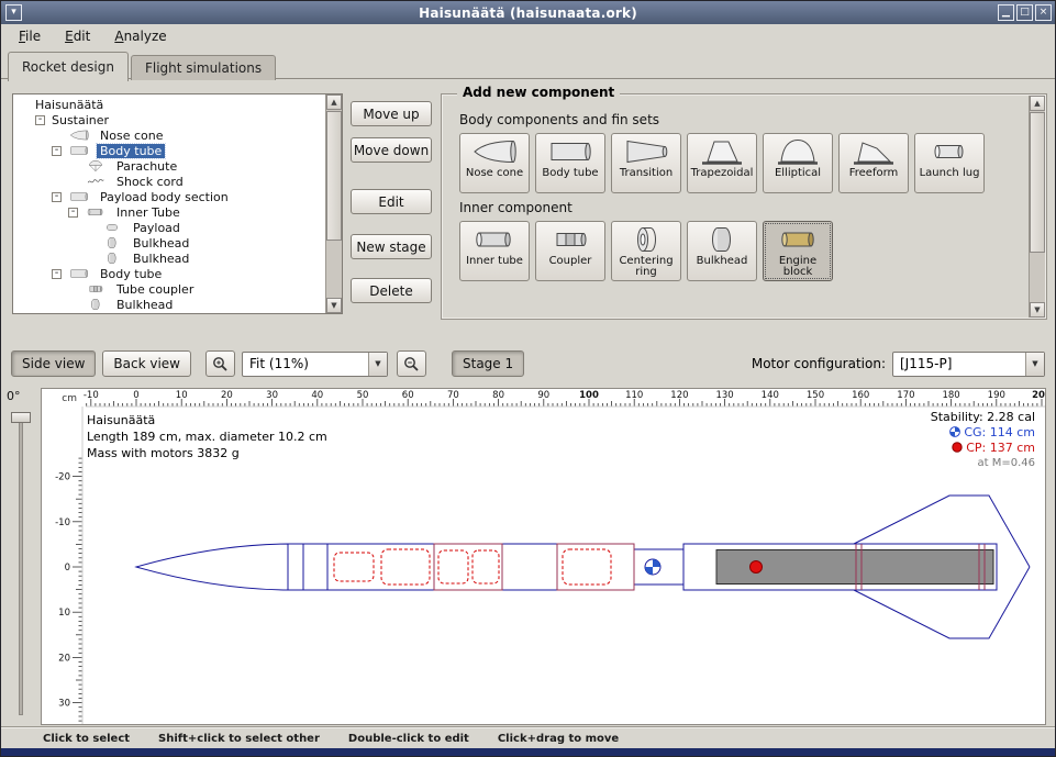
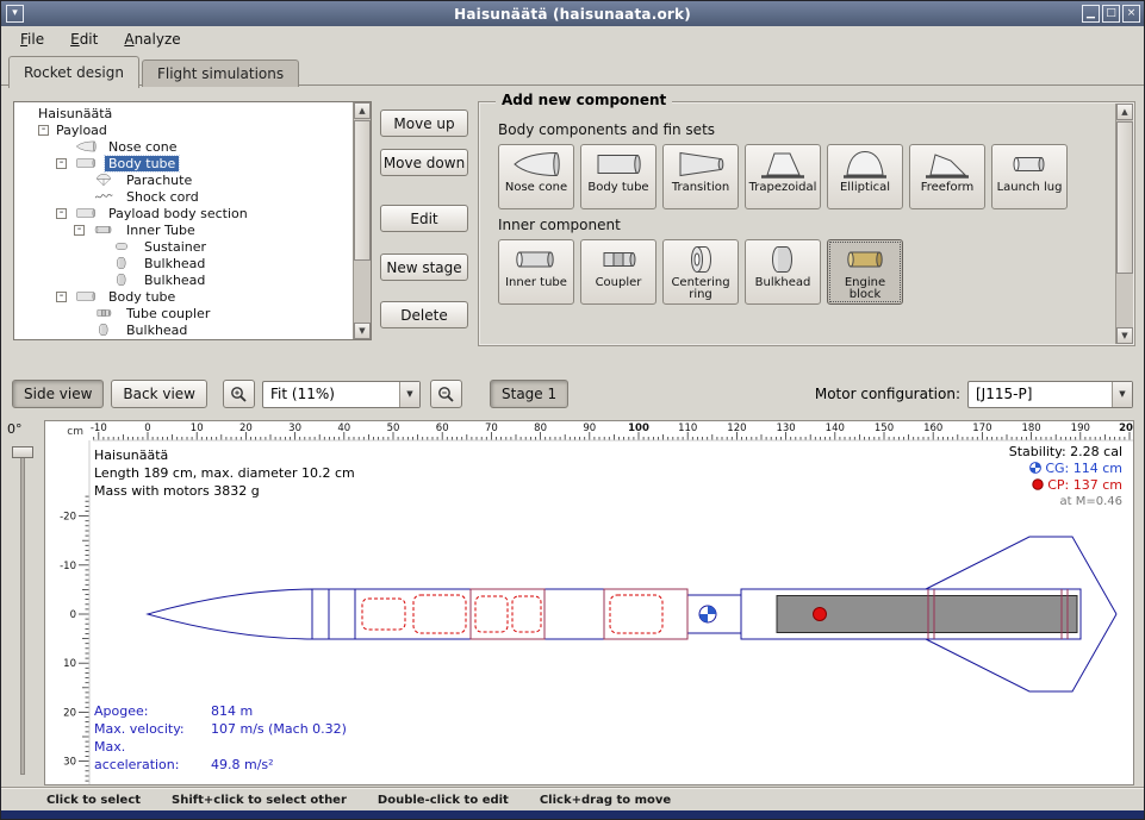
  ▾
  Haisunäätä (haisunaata.ork)
  ▁
  □
  ×
  File
  Edit
  Analyze
  Rocket design
  Flight simulations
  Haisunäätä
  -
- Sustainer
+ Payload
  Nose cone
  -
  Body tube
  Parachute
  Shock cord
  -
  Payload body section
  -
  Inner Tube
- Payload
+ Sustainer
  Bulkhead
  Bulkhead
  -
  Body tube
  Tube coupler
  Bulkhead
  ▲
  ▼
  Move up
  Move down
  Edit
  New stage
  Delete
  Add new component
  Body components and fin sets
  Nose cone
  Body tube
  Transition
  Trapezoidal
  Elliptical
  Freeform
  Launch lug
  Inner component
  Inner tube
  Coupler
  Centering ring
  Bulkhead
  Engine block
  ▲
  ▼
  Side view
  Back view
  Fit (11%)
  ▼
  Stage 1
  Motor configuration:
  [J115-P]
  ▼
  0°
  cm
  -10
  0
  10
  20
  30
  40
  50
  60
  70
  80
  90
  100
  110
  120
  130
  140
  150
  160
  170
  180
  190
  -20
  -10
  0
  10
  20
  30
  Haisunäätä
  Length 189 cm, max. diameter 10.2 cm
  Mass with motors 3832 g
  Stability: 2.28 cal
  CG: 114 cm
  CP: 137 cm
  at M=0.46
+ Apogee: 814 m
+ Max. velocity: 107 m/s (Mach 0.32)
+ Max. acceleration: 49.8 m/s²
  Click to select
  Shift+click to select other
  Double-click to edit
  Click+drag to move
